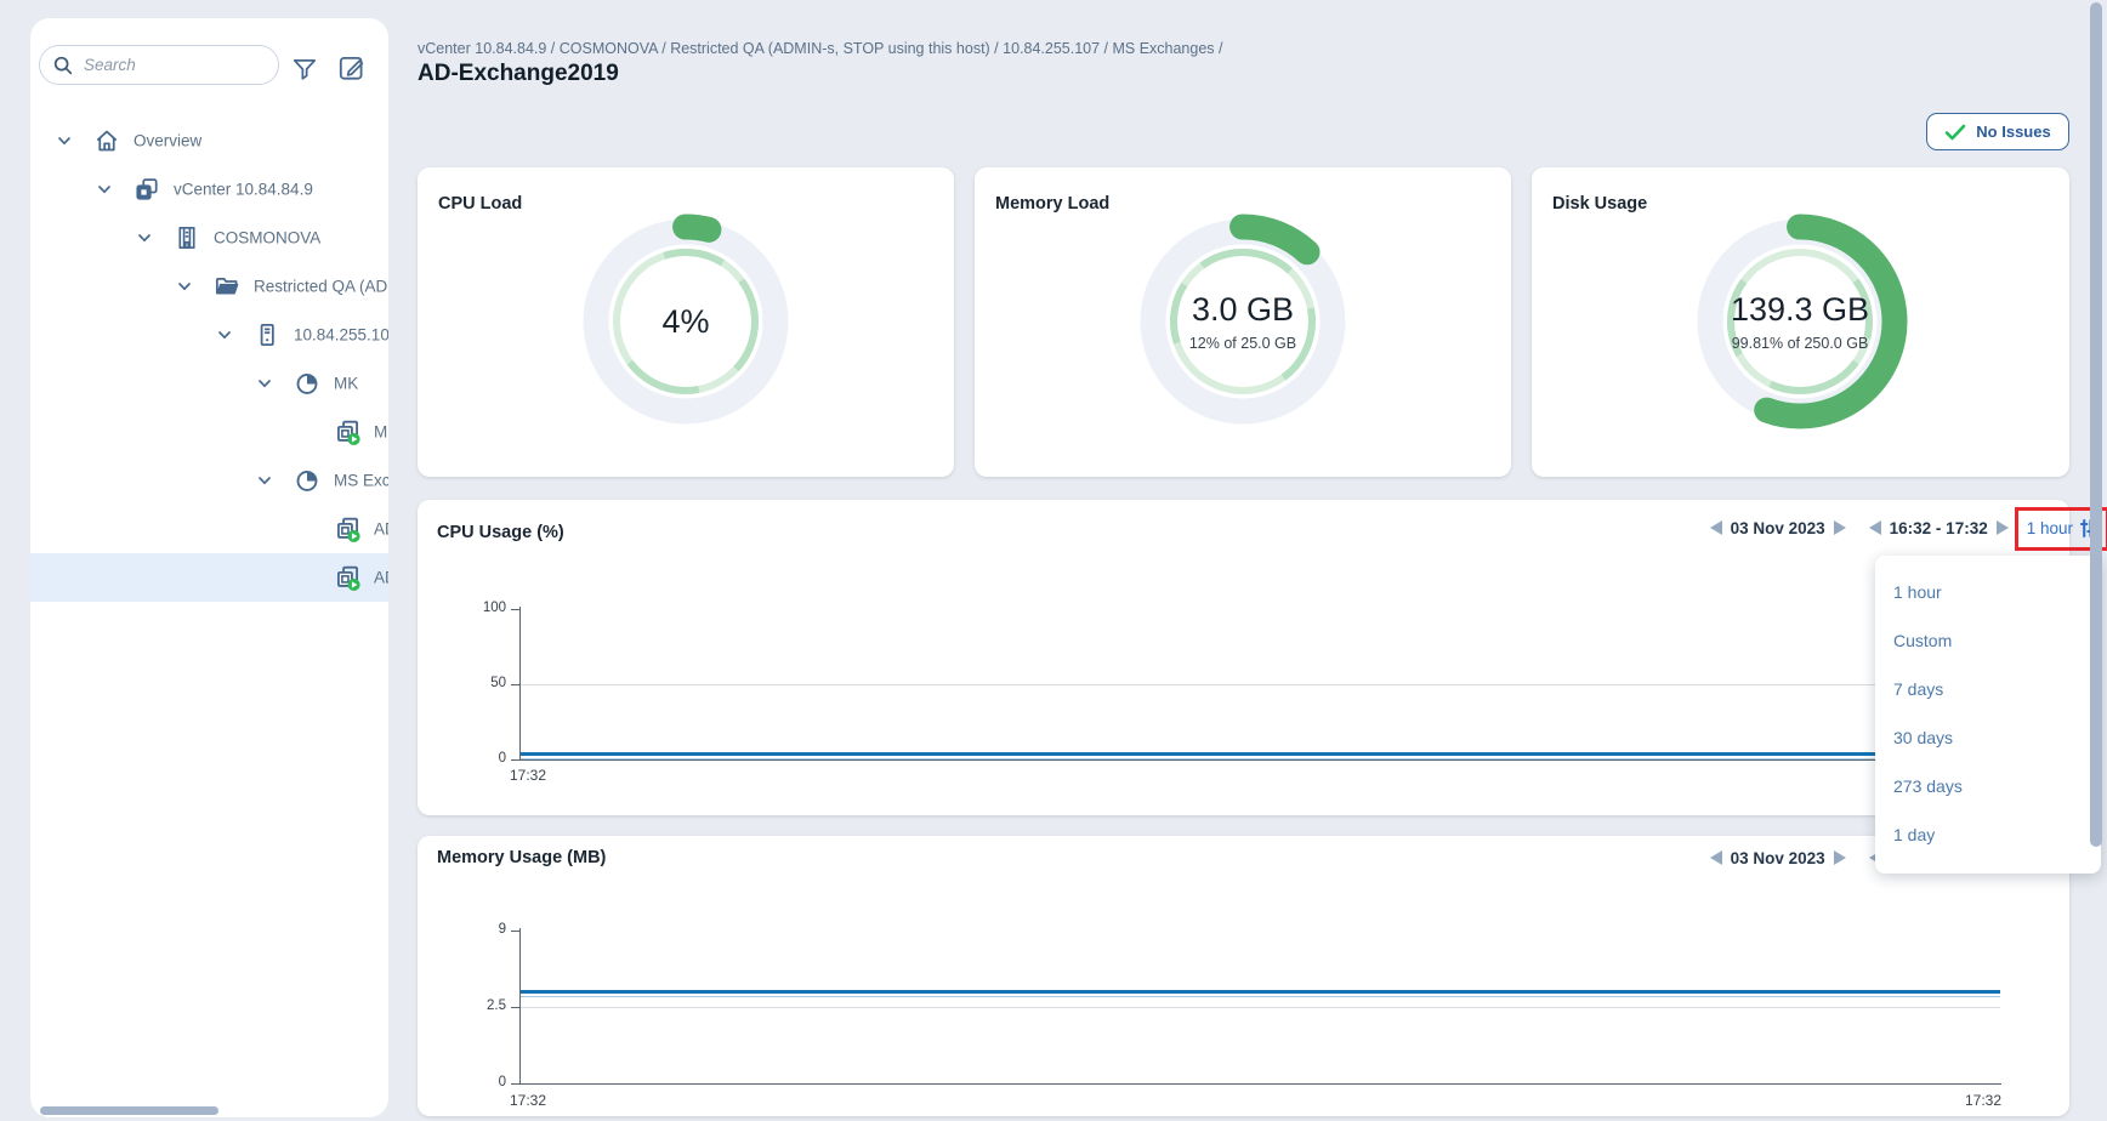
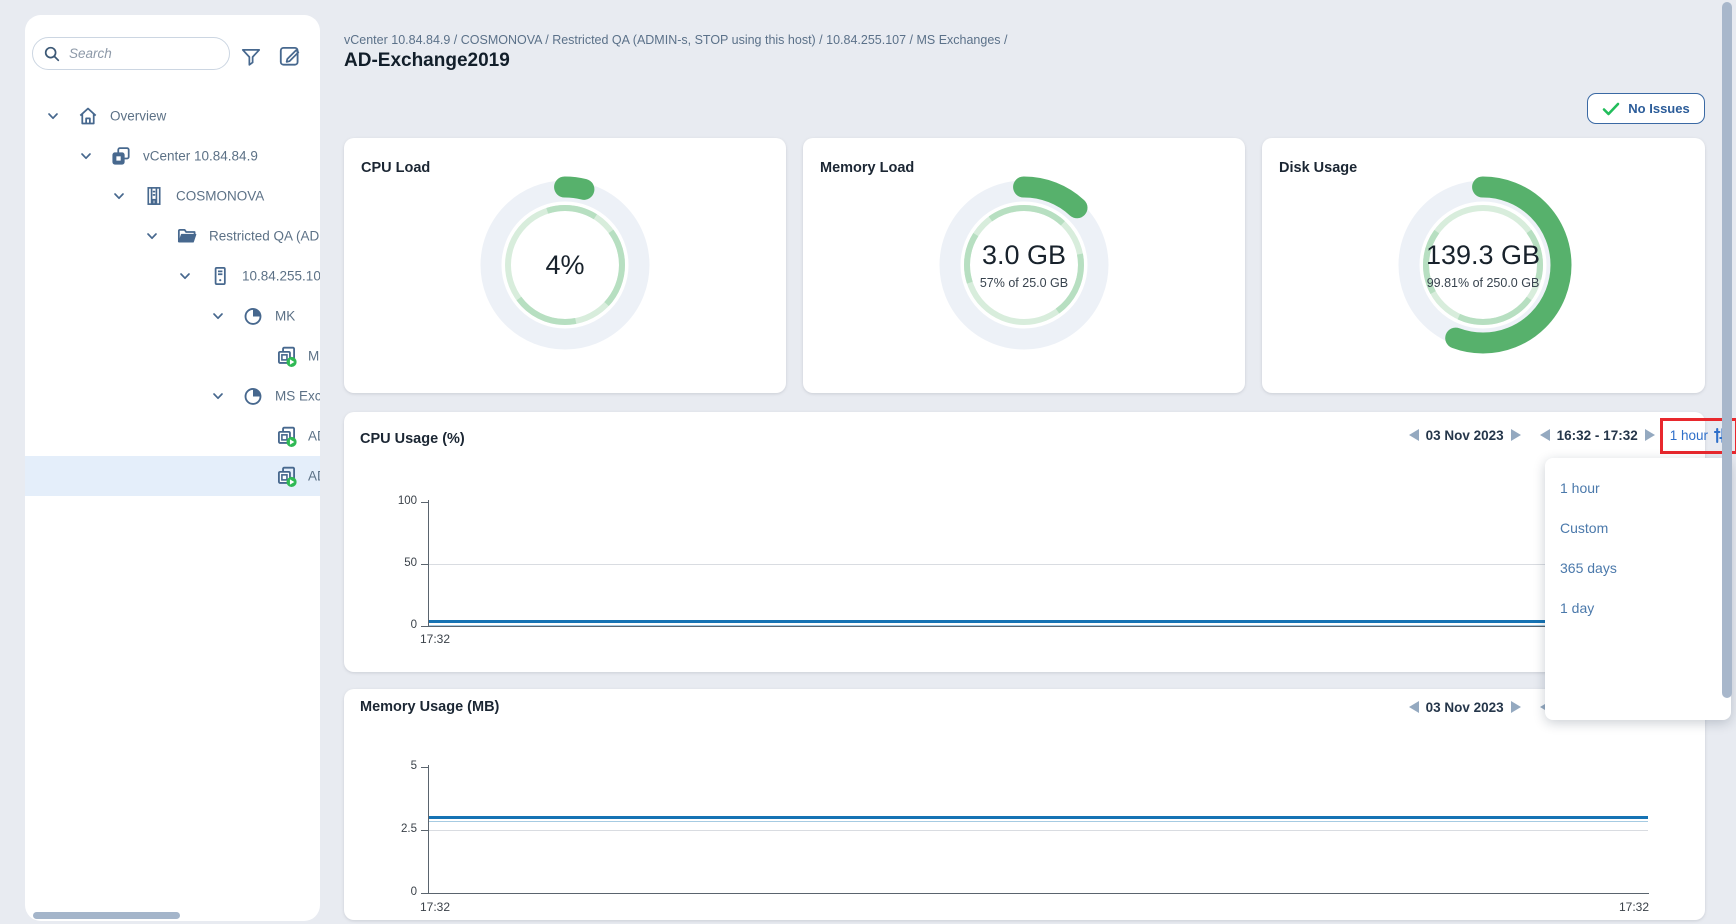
  Search
  Overview
  vCenter 10.84.84.9
  COSMONOVA
  Restricted QA (AD
  10.84.255.10
  MK
  MS Exc
  vCenter 10.84.84.9 / COSMONOVA / Restricted QA (ADMIN-s, STOP using this host) / 10.84.255.107 / MS Exchanges /
  AD-Exchange2019
  No Issues
  CPU Load
  4%
  Memory Load
  3.0 GB
- 12% of 25.0 GB
+ 57% of 25.0 GB
  Disk Usage
  139.3 GB
  99.81% of 250.0 GB
  CPU Usage (%)
  100
  50
  0
  17:32
  03 Nov 2023
  16:32 - 17:32
  1 hour
  Memory Usage (MB)
- 9
+ 5
  2.5
  0
  17:32
  17:32
  03 Nov 2023
  1 hour
  Custom
- 7 days
- 30 days
- 273 days
+ 365 days
  1 day
